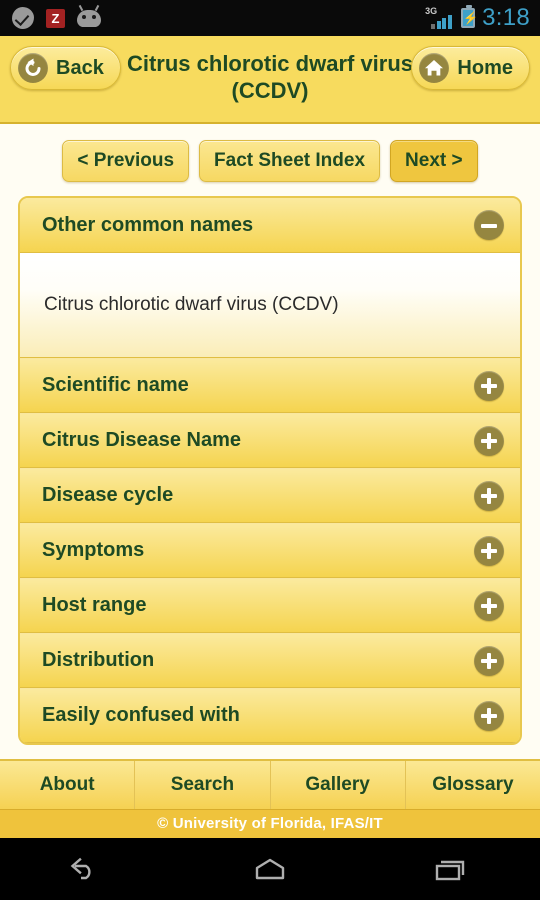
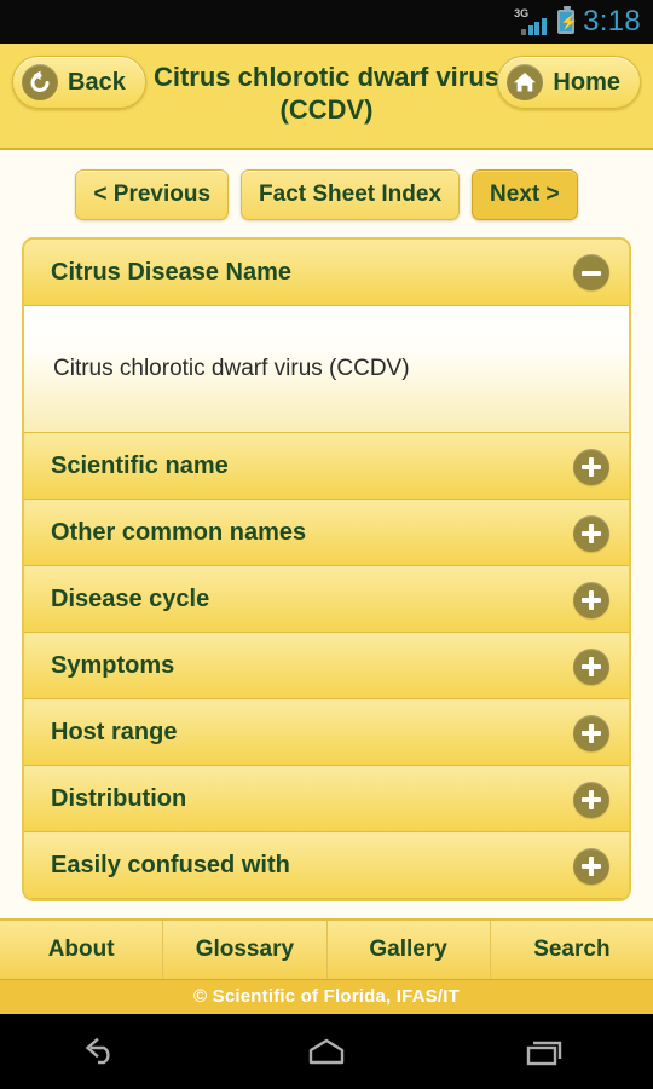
- Z
  3G
  ⚡
  3:18
  Back
  Citrus chlorotic dwarf virus (CCDV)
  Home
  < Previous
  Fact Sheet Index
  Next >
- Other common names
+ Citrus Disease Name
  Citrus chlorotic dwarf virus (CCDV)
  Scientific name
- Citrus Disease Name
+ Other common names
  Disease cycle
  Symptoms
  Host range
  Distribution
  Easily confused with
  About
- Search
+ Glossary
  Gallery
- Glossary
+ Search
- © University of Florida, IFAS/IT
+ © Scientific of Florida, IFAS/IT
